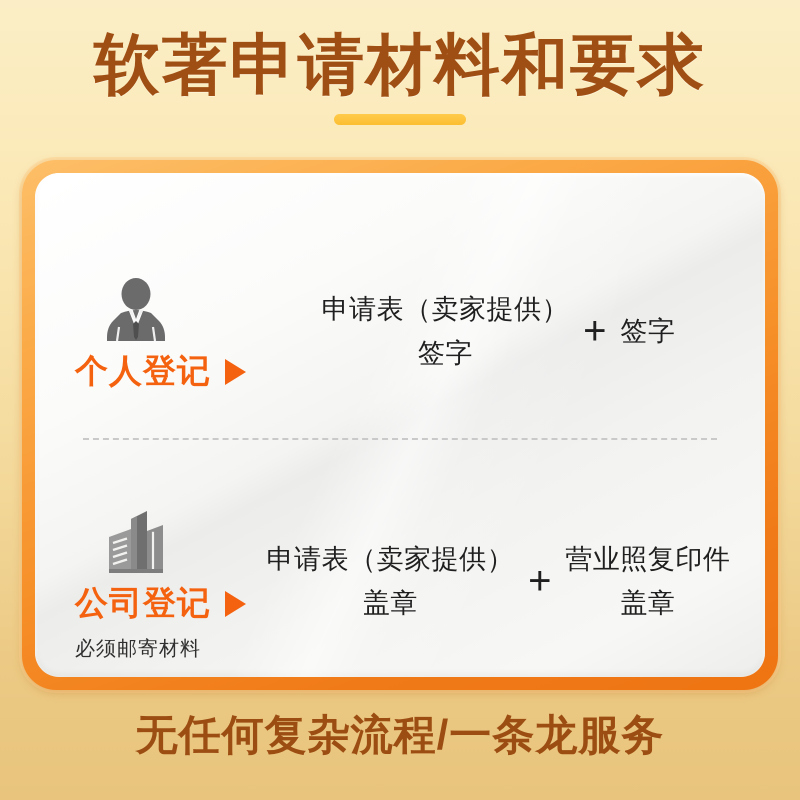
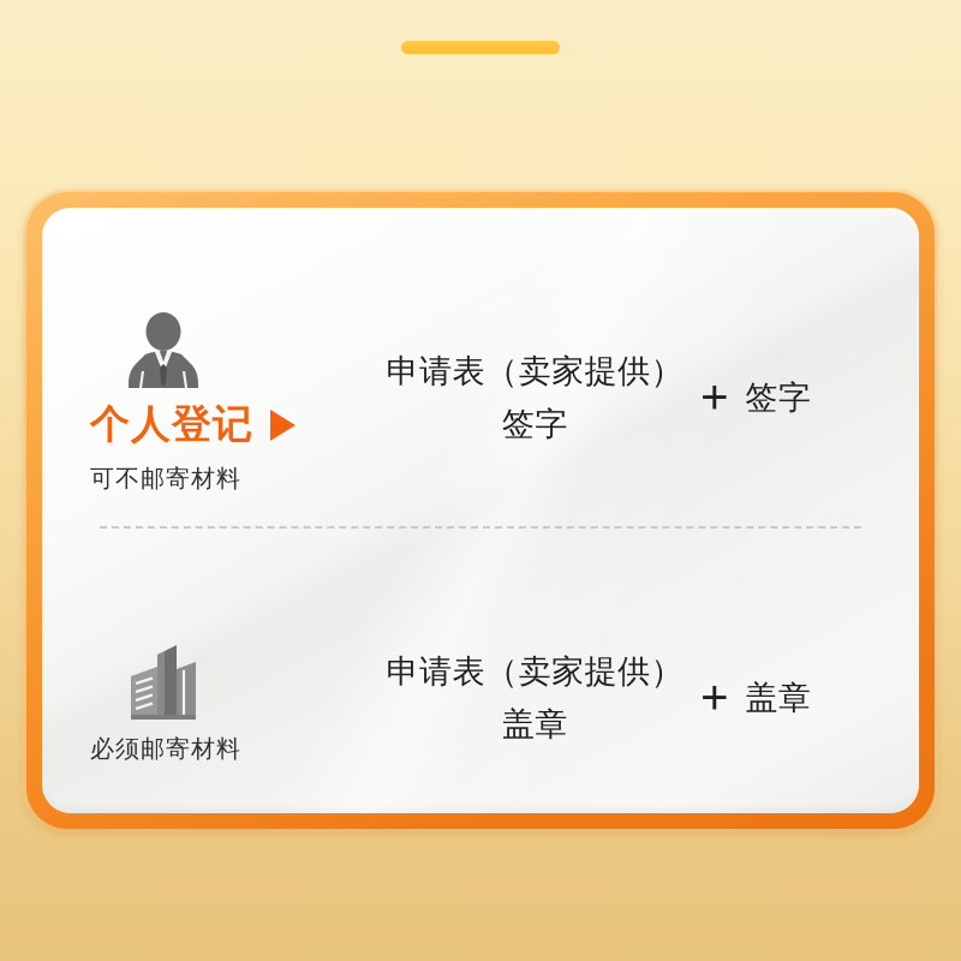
- 软著申请材料和要求
  个人登记
+ 可不邮寄材料
  申请表（卖家提供）
  签字
  +
  签字
- 公司登记
  必须邮寄材料
  申请表（卖家提供）
  盖章
  +
- 营业照复印件
  盖章
- 无任何复杂流程/一条龙服务
